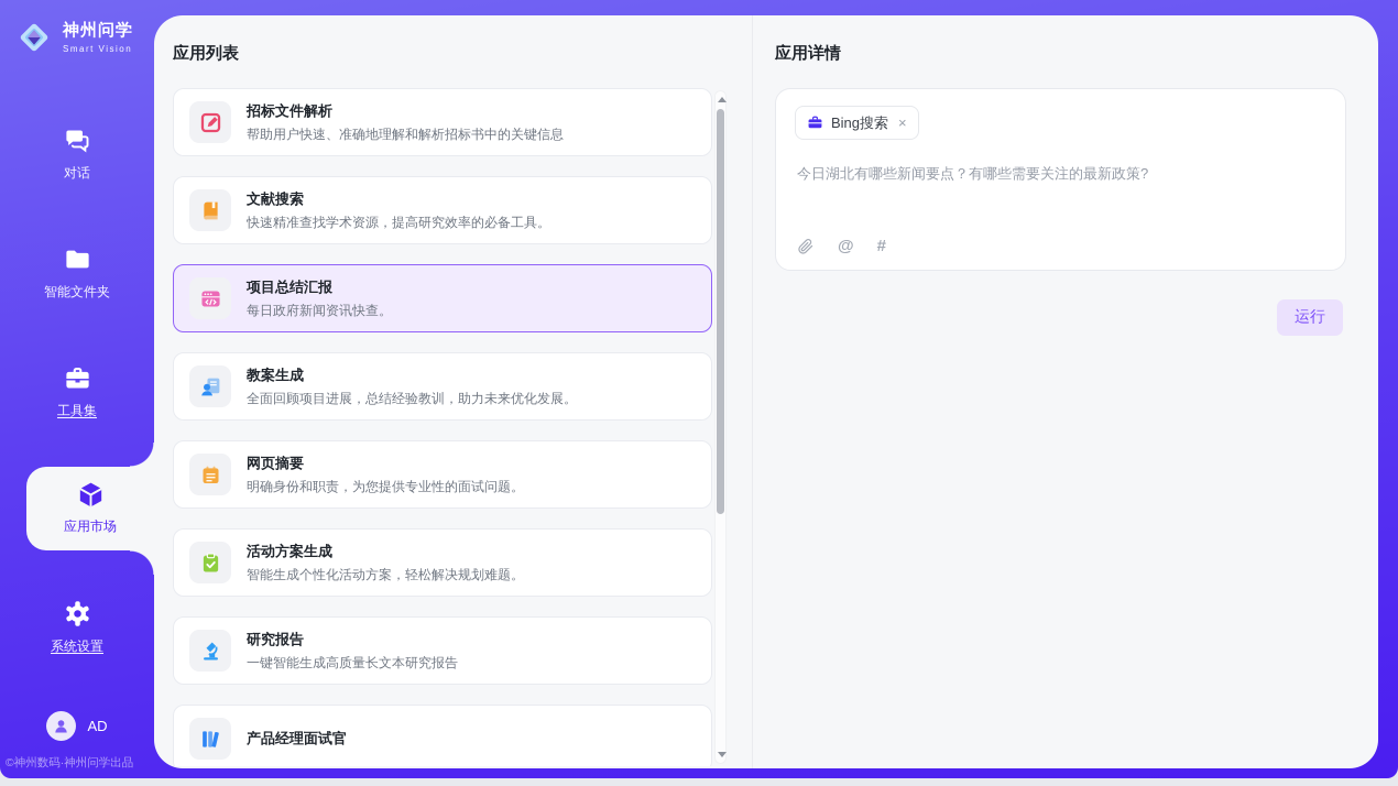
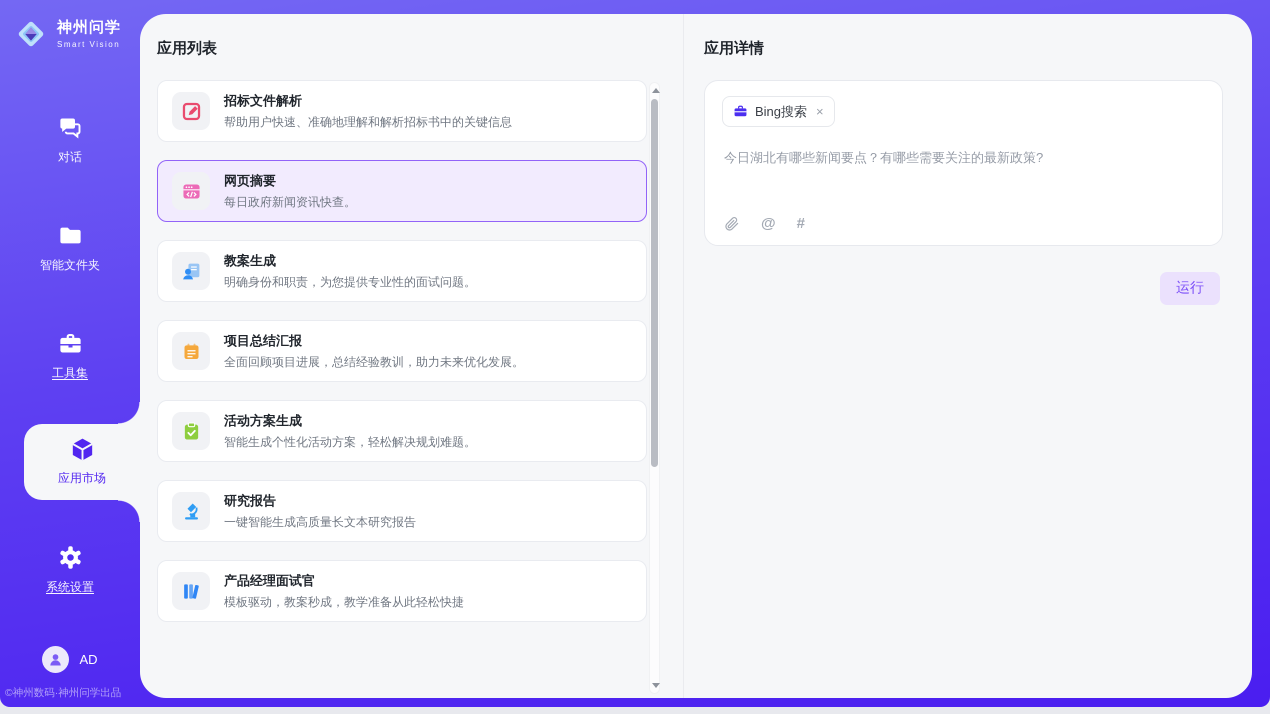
  神州问学
  Smart Vision
  对话
  智能文件夹
  工具集
  应用市场
  系统设置
  AD
  ©神州数码·神州问学出品
  应用列表
  招标文件解析
  帮助用户快速、准确地理解和解析招标书中的关键信息
- 文献搜索
- 快速精准查找学术资源，提高研究效率的必备工具。
- 项目总结汇报
+ 网页摘要
  每日政府新闻资讯快查。
  教案生成
- 全面回顾项目进展，总结经验教训，助力未来优化发展。
+ 明确身份和职责，为您提供专业性的面试问题。
- 网页摘要
+ 项目总结汇报
- 明确身份和职责，为您提供专业性的面试问题。
+ 全面回顾项目进展，总结经验教训，助力未来优化发展。
  活动方案生成
  智能生成个性化活动方案，轻松解决规划难题。
  研究报告
  一键智能生成高质量长文本研究报告
  产品经理面试官
+ 模板驱动，教案秒成，教学准备从此轻松快捷
  应用详情
  Bing搜索
  ×
  今日湖北有哪些新闻要点？有哪些需要关注的最新政策?
  @
  #
  运行
